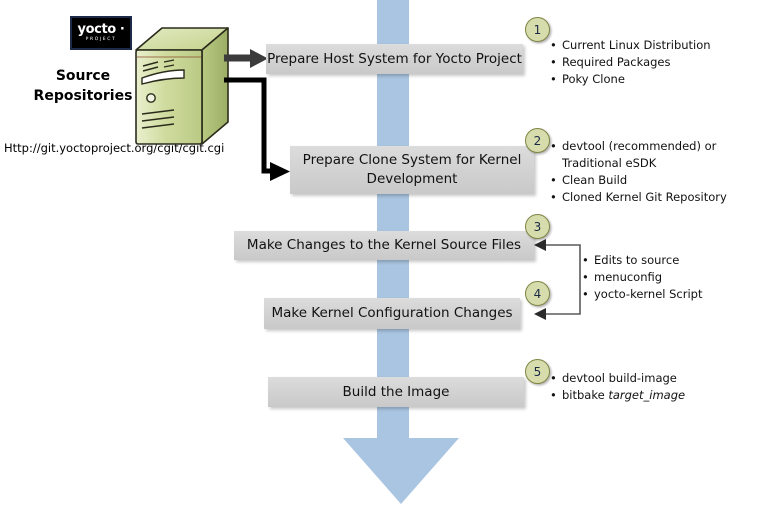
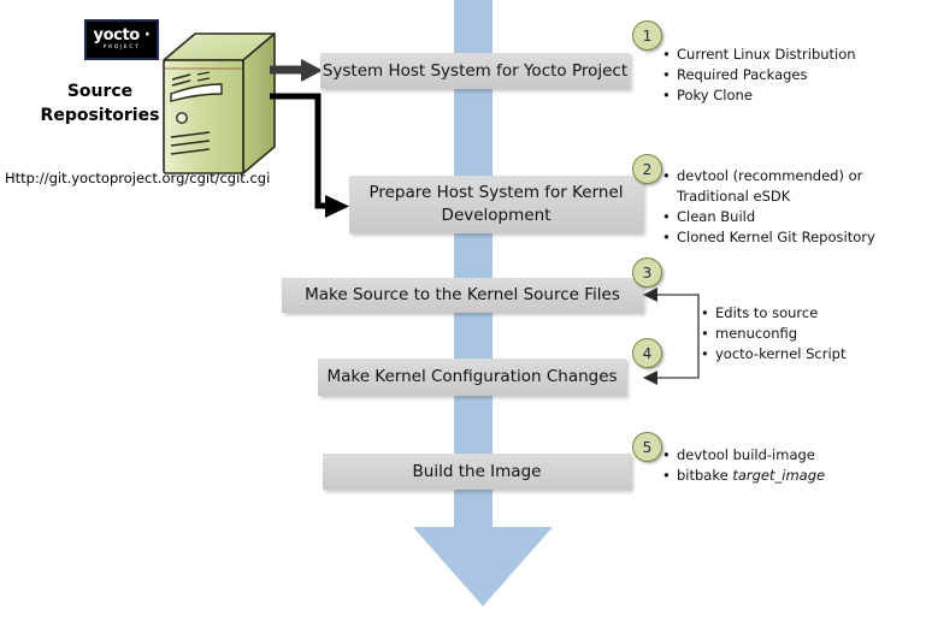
  yocto ·
  Source
  Repositories
  Http://git.yoctoproject.org/cgit/cgit.cgi
- Prepare Host System for Yocto Project
+ System Host System for Yocto Project
- Prepare Clone System for Kernel
+ Prepare Host System for Kernel
  Development
- Make Changes to the Kernel Source Files
+ Make Source to the Kernel Source Files
  Make Kernel Configuration Changes
  Build the Image
  1
  2
  3
  4
  5
  Current Linux Distribution
  Required Packages
  Poky Clone
  devtool (recommended) or Traditional eSDK
  Clean Build
  Cloned Kernel Git Repository
  Edits to source
  menuconfig
  yocto-kernel Script
  devtool build-image
  bitbake target_image
